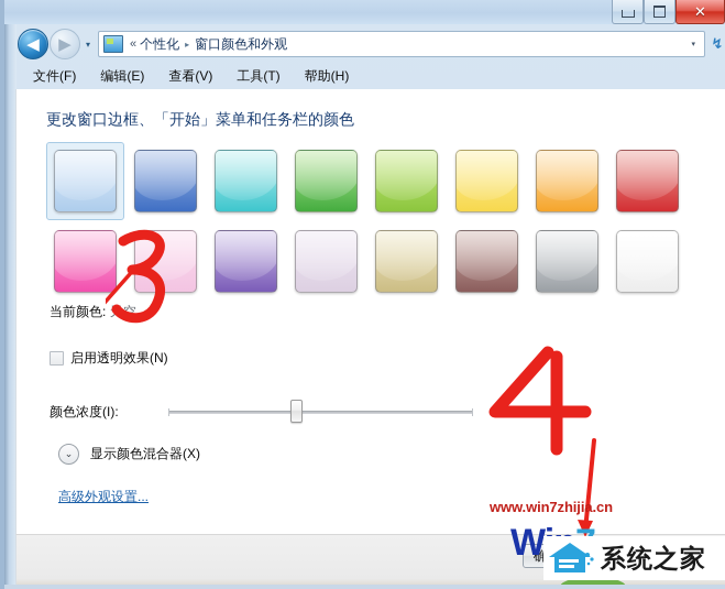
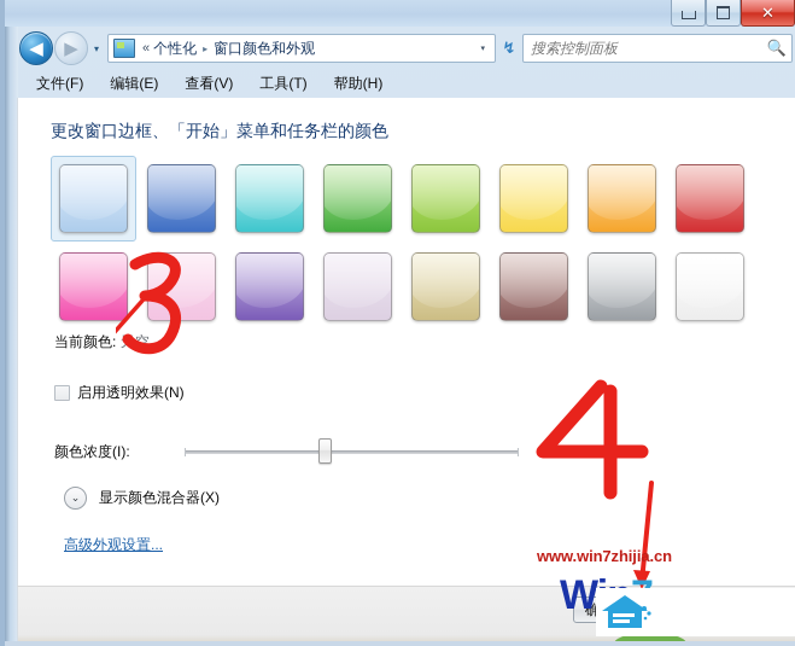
  ✕
  ◀
  ▶
  ▾
  «
  个性化
  ▸
  窗口颜色和外观
  ↯
+ 搜索控制面板
+ 🔍
  文件(F)
  编辑(E)
  查看(V)
  工具(T)
  帮助(H)
  更改窗口边框、「开始」菜单和任务栏的颜色
  当前颜色: 空
  启用透明效果(N)
  颜色浓度(I):
  ⌄
  显示颜色混合器(X)
  高级外观设置...
  www.win7zhijia.cn
- 系统之家
